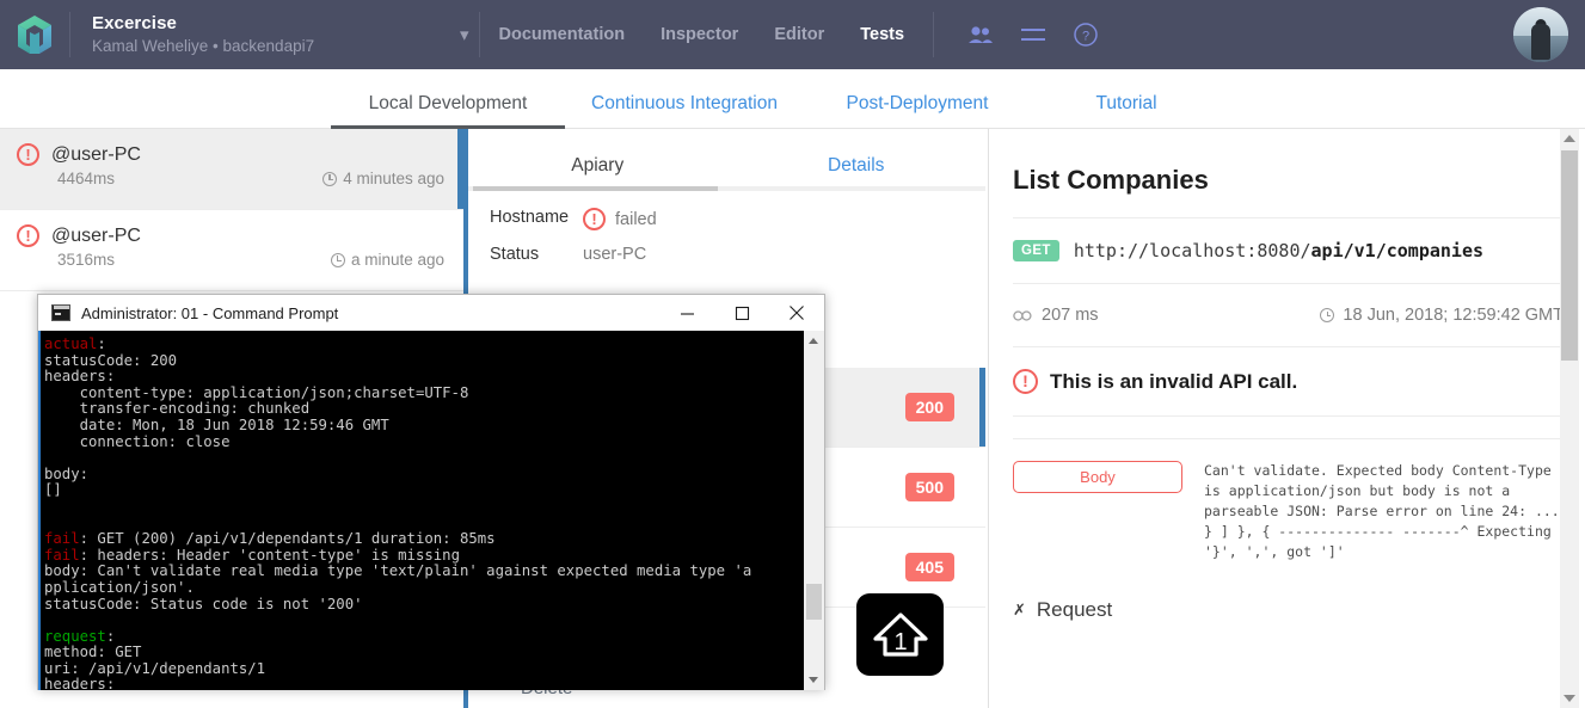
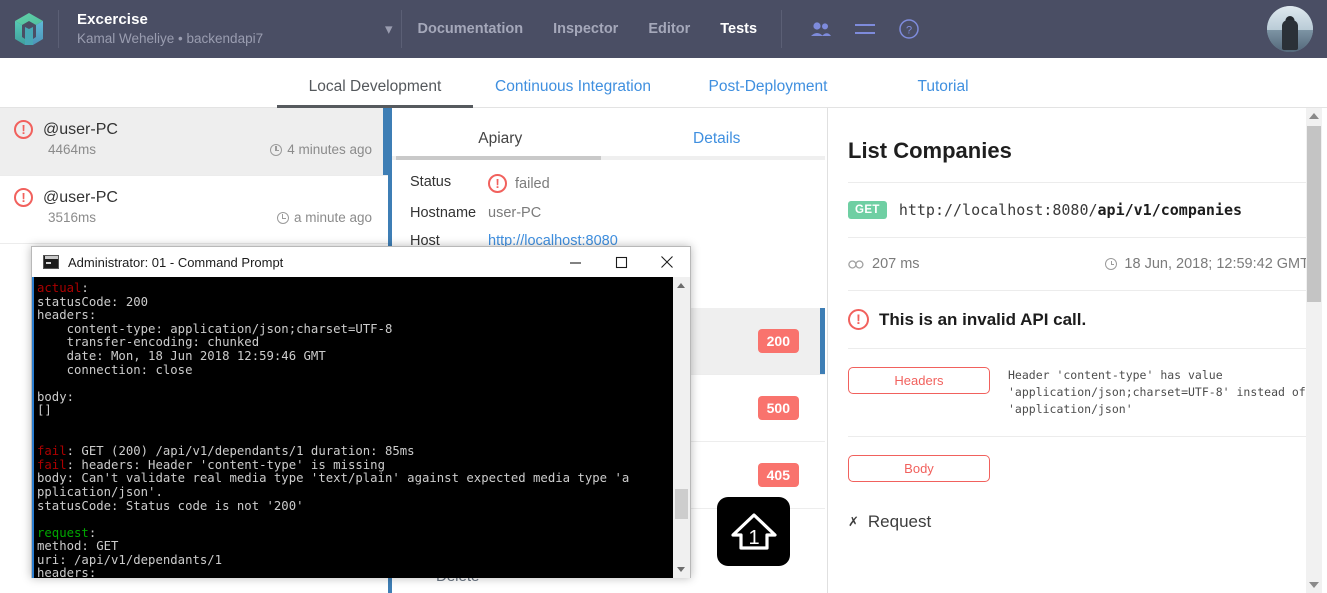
  Excercise
  Kamal Weheliye • backendapi7
  ▾
  Documentation
  Inspector
  Editor
  Tests
  ?
  Local Development
  Continuous Integration
  Post-Deployment
  Tutorial
  !
  @user-PC
  4464ms
  4 minutes ago
  !
  @user-PC
  3516ms
  a minute ago
  Apiary
  Details
- Hostname
+ Status
  !
  failed
- Status
+ Hostname
  user-PC
+ Host
+ http://localhost:8080
  200
  500
  405
  1
  List Companies
  GET
  http://localhost:8080/api/v1/companies
  207 ms
  18 Jun, 2018; 12:59:42 GMT
  !
  This is an invalid API call.
+ Headers
+ Header 'content-type' has value 'application/json;charset=UTF-8' instead of 'application/json'
  Body
- Can't validate. Expected body Content-Type is application/json but body is not a parseable JSON: Parse error on line 24: ... } ] }, { -------------- -------^ Expecting '}', ',', got ']'
  ✗
  Request
  Administrator: 01 - Command Prompt
  actual: statusCode: 200
  headers:
  content-type: application/json;charset=UTF-8
  transfer-encoding: chunked
  date: Mon, 18 Jun 2018 12:59:46 GMT
  connection: close
  body:
  []
  fail: GET (200) /api/v1/dependants/1 duration: 85ms
  fail: headers: Header 'content-type' is missing
  body: Can't validate real media type 'text/plain' against expected media type 'a
  pplication/json'.
  statusCode: Status code is not '200'
  request:
  method: GET
  uri: /api/v1/dependants/1
  headers:
